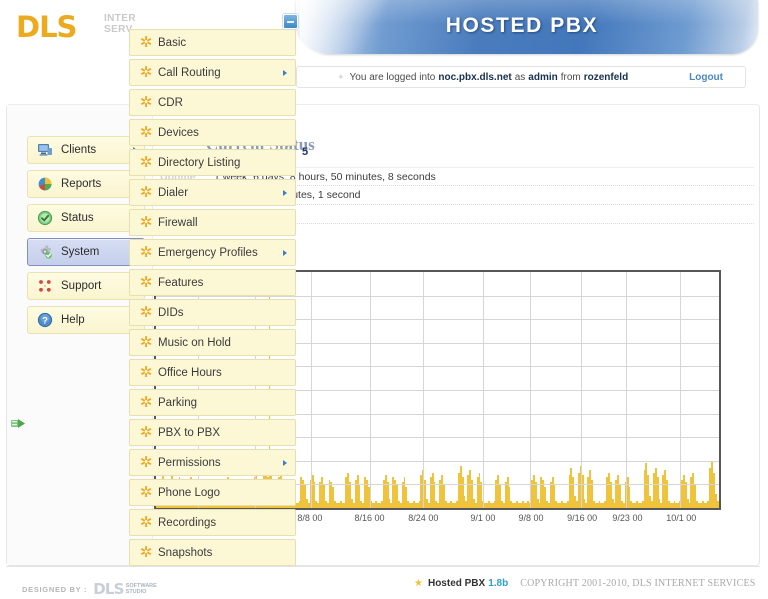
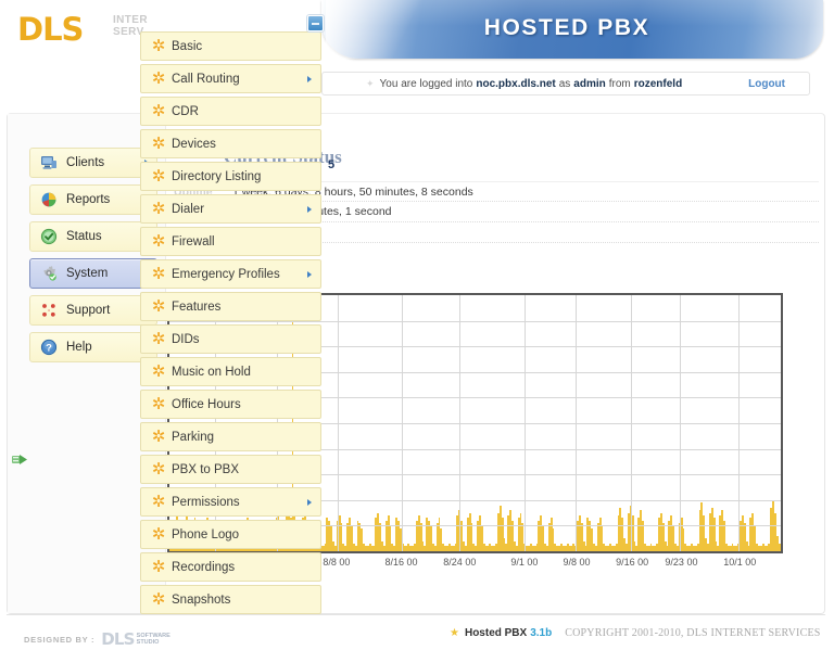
  HOSTED PBX
  DLS
  INTER
  SER
  ✦
  You are logged into
  noc.pbx.dls.net
  as
  admin
  from
  rozenfeld
  Logout
  Clients
  Reports
  Status
  System
  Support
  ?
  Help
  5
  Uptime
  1 week, 6 days, 8 hours, 50 minutes, 8 seconds
  8/8 00
  8/16 00
  8/24 00
  9/1 00
  9/8 00
  9/16 00
  9/23 00
  10/1 00
  DESIGNED BY :
  DLS
  ★
  Hosted PBX
- 1.8b
+ 3.1b
  COPYRIGHT 2001-2010, DLS INTERNET SERVICES
  ✲
  Basic
  ✲
  Call Routing
  ✲
  CDR
  ✲
  Devices
  ✲
  Directory Listing
  ✲
  Dialer
  ✲
  Firewall
  ✲
  Emergency Profiles
  ✲
  Features
  ✲
  DIDs
  ✲
  Music on Hold
  ✲
  Office Hours
  ✲
  Parking
  ✲
  PBX to PBX
  ✲
  Permissions
  ✲
  Phone Logo
  ✲
  Recordings
  ✲
  Snapshots
